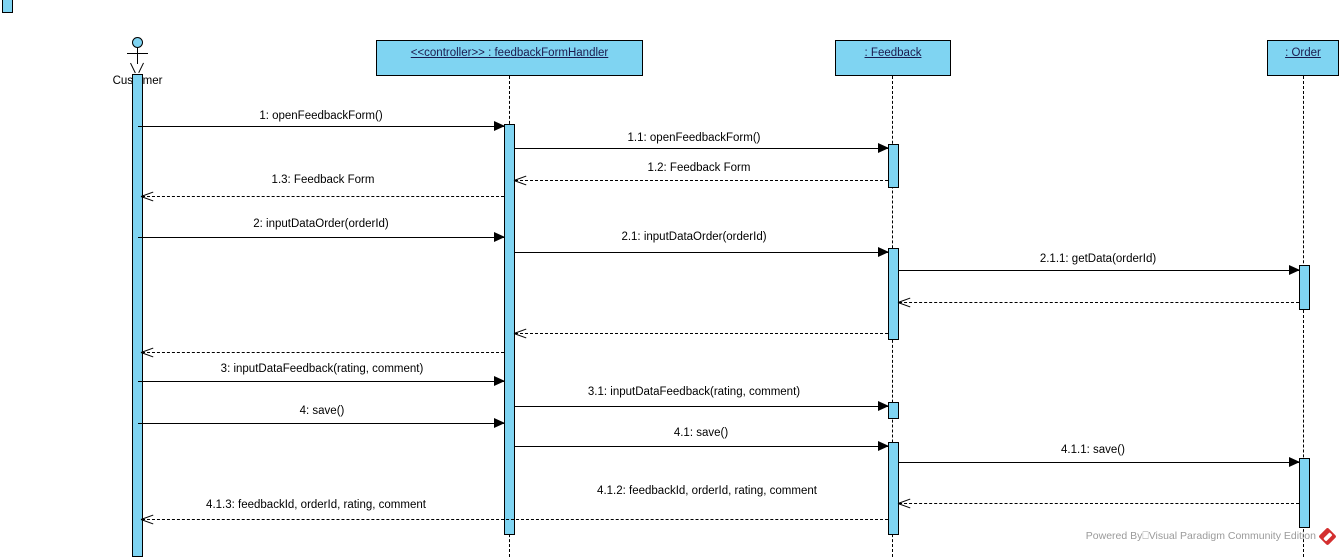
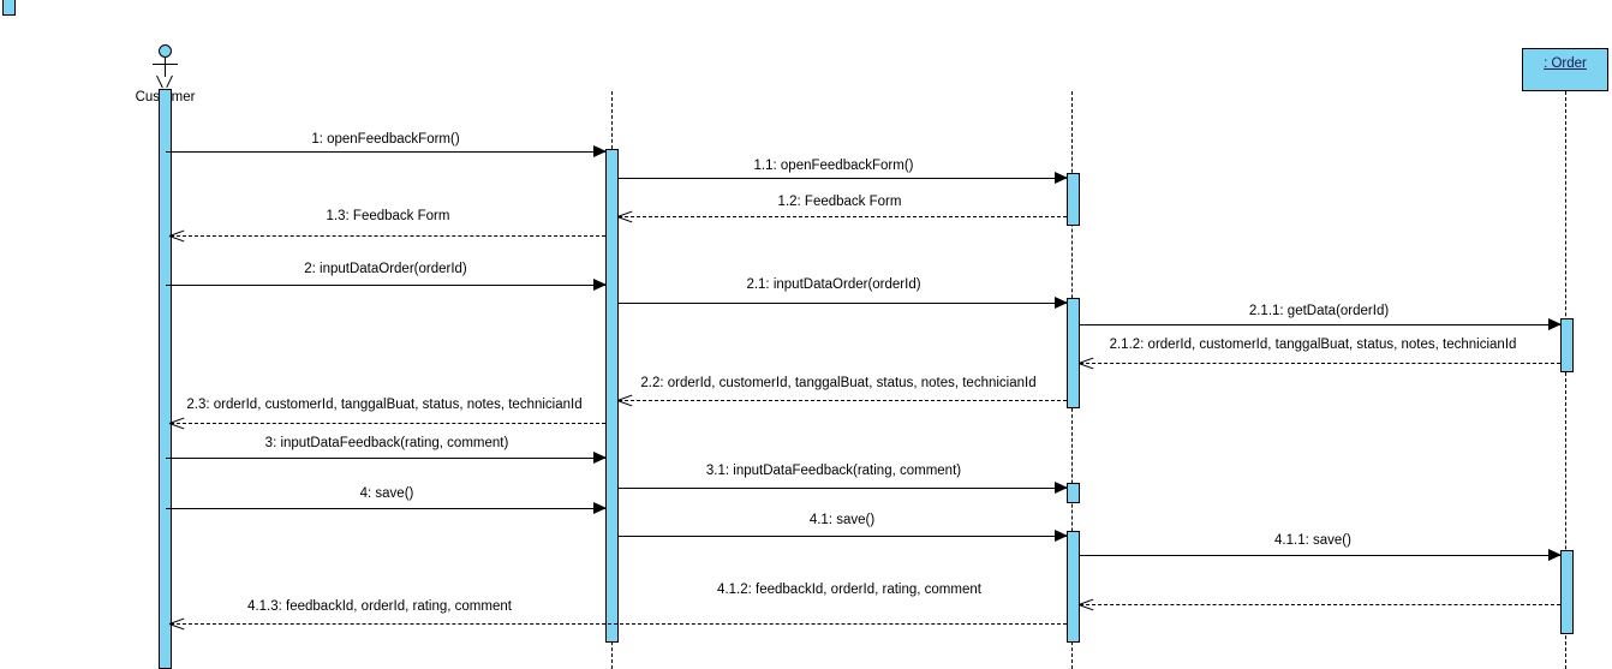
  Cusmer
- <<controller>> : feedbackFormHandler
- : Feedback
  : Order
  1: openFeedbackForm()
  1.1: openFeedbackForm()
  1.2: Feedback Form
  1.3: Feedback Form
  2: inputDataOrder(orderId)
  2.1: inputDataOrder(orderId)
  2.1.1: getData(orderId)
+ 2.1.2: orderId, customerId, tanggalBuat, status, notes, technicianId
+ 2.2: orderId, customerId, tanggalBuat, status, notes, technicianId
+ 2.3: orderId, customerId, tanggalBuat, status, notes, technicianId
  3: inputDataFeedback(rating, comment)
  3.1: inputDataFeedback(rating, comment)
  4: save()
  4.1: save()
  4.1.1: save()
  4.1.2: feedbackId, orderId, rating, comment
  4.1.3: feedbackId, orderId, rating, comment
- Powered By⎕Visual Paradigm Community Edition
